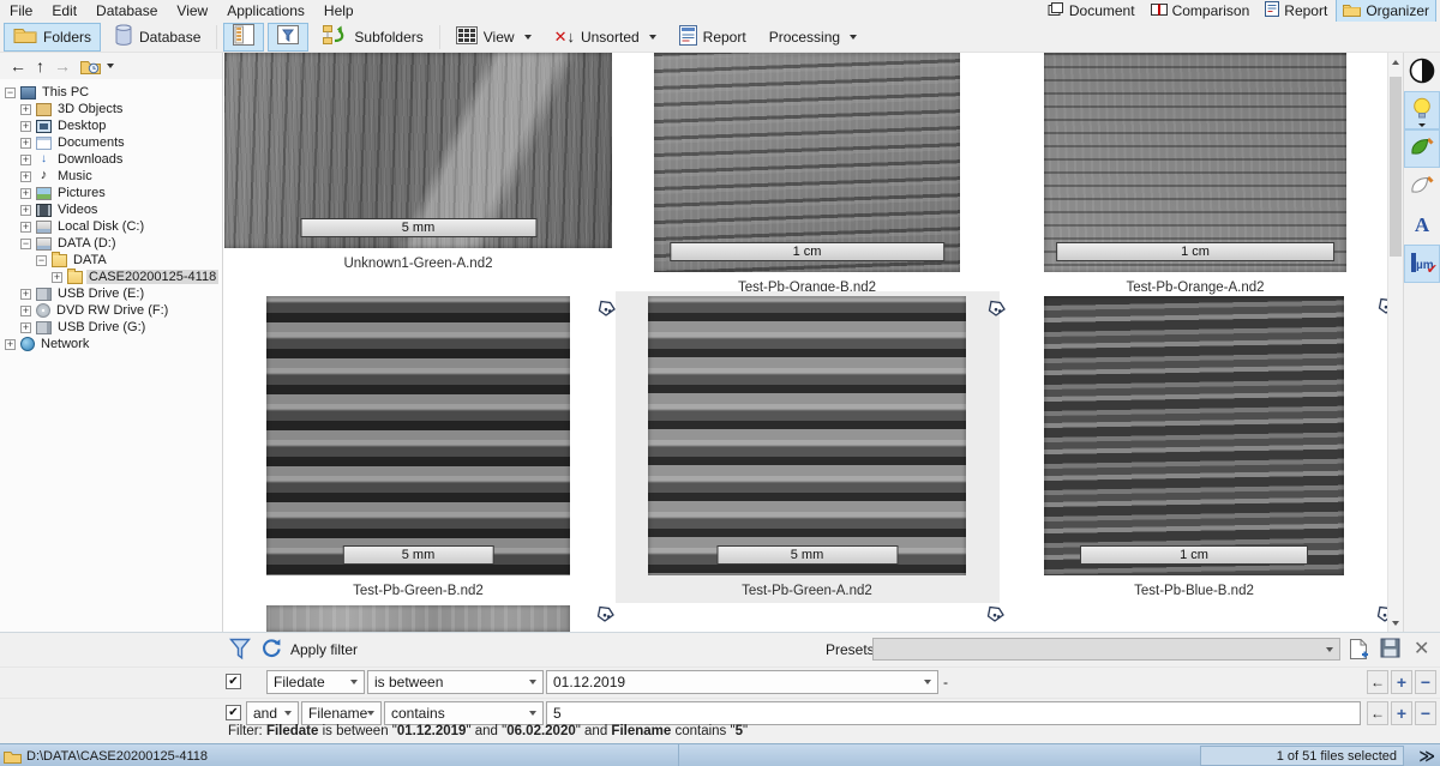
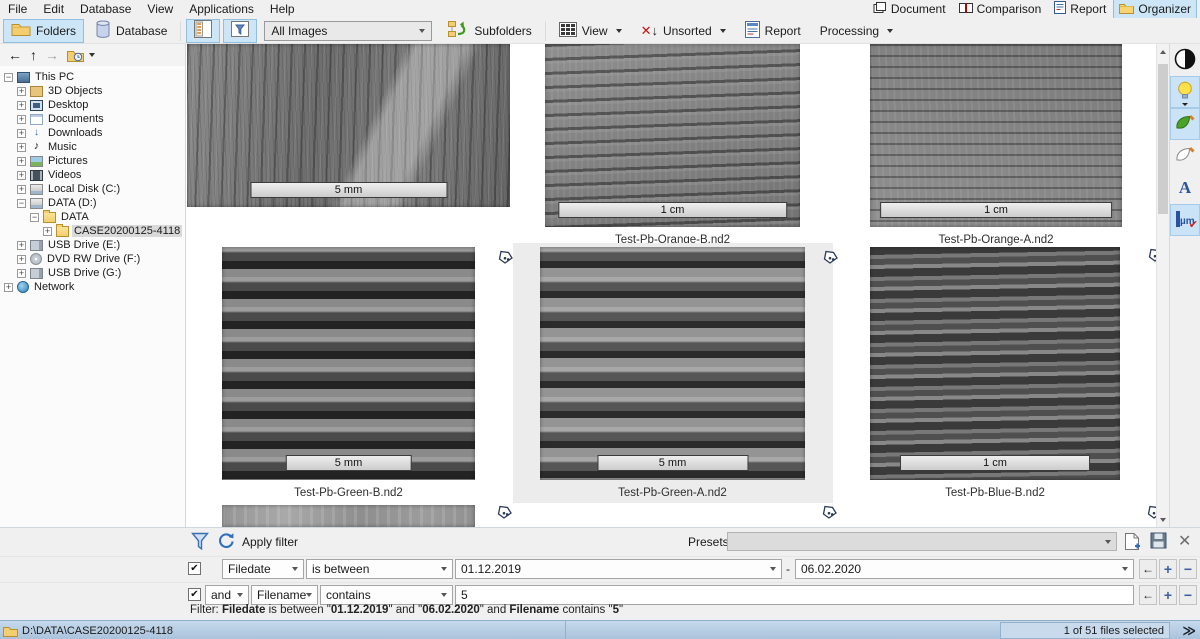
  File
  Edit
  Database
  View
  Applications
  Help
  Document
  Comparison
  Report
  Organizer
  Folders
  Database
+ All Images
  Subfolders
  View
  ✕↓
  Unsorted
  Report
  Processing
  ←
  ↑
  →
  −
  This PC
  +
  3D Objects
  +
  Desktop
  +
  Documents
  +
  Downloads
  +
  Music
  +
  Pictures
  +
  Videos
  +
  Local Disk (C:)
  −
  DATA (D:)
  −
  DATA
  +
  CASE20200125-4118
  +
  USB Drive (E:)
  +
  DVD RW Drive (F:)
  +
  USB Drive (G:)
  +
  Network
  5 mm
- Unknown1-Green-A.nd2
  1 cm
  Test-Pb-Orange-B.nd2
  1 cm
  Test-Pb-Orange-A.nd2
  5 mm
  Test-Pb-Green-B.nd2
  5 mm
  Test-Pb-Green-A.nd2
  1 cm
  Test-Pb-Blue-B.nd2
  A
  µm
  ✔
  Apply filter
  Presets
  ✕
  ✔
  Filedate
  is between
  01.12.2019
  -
+ 06.02.2020
  ←
  +
  −
  ✔
  and
  Filename
  contains
  5
  ←
  +
  −
  Filter: Filedate is between "01.12.2019" and "06.02.2020" and Filename contains "5"
  D:\DATA\CASE20200125-4118
  1 of 51 files selected
  ≫
